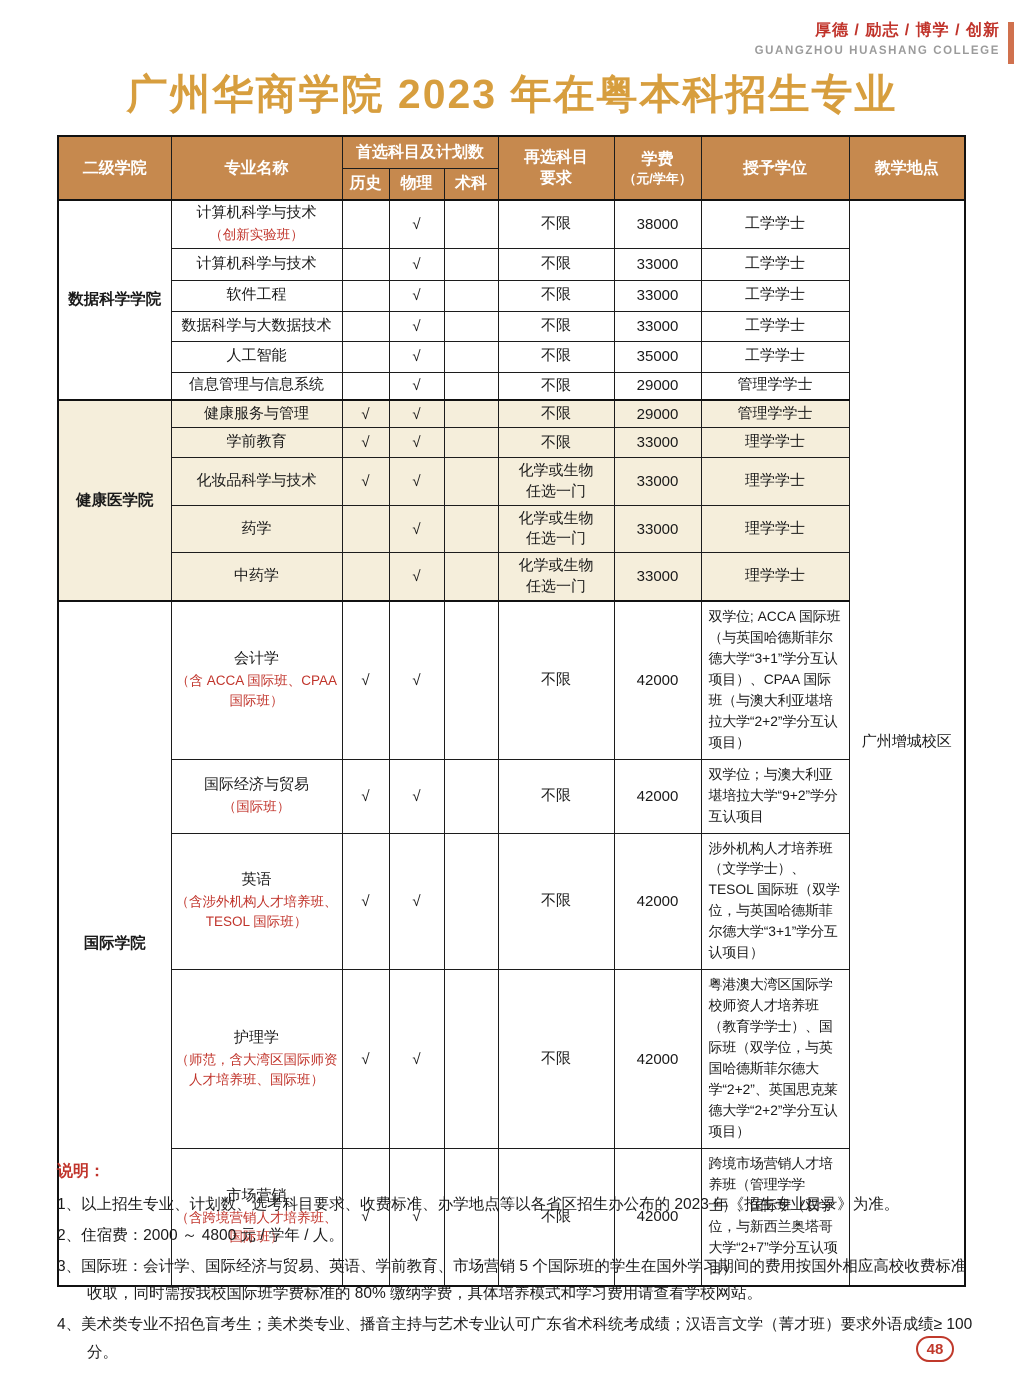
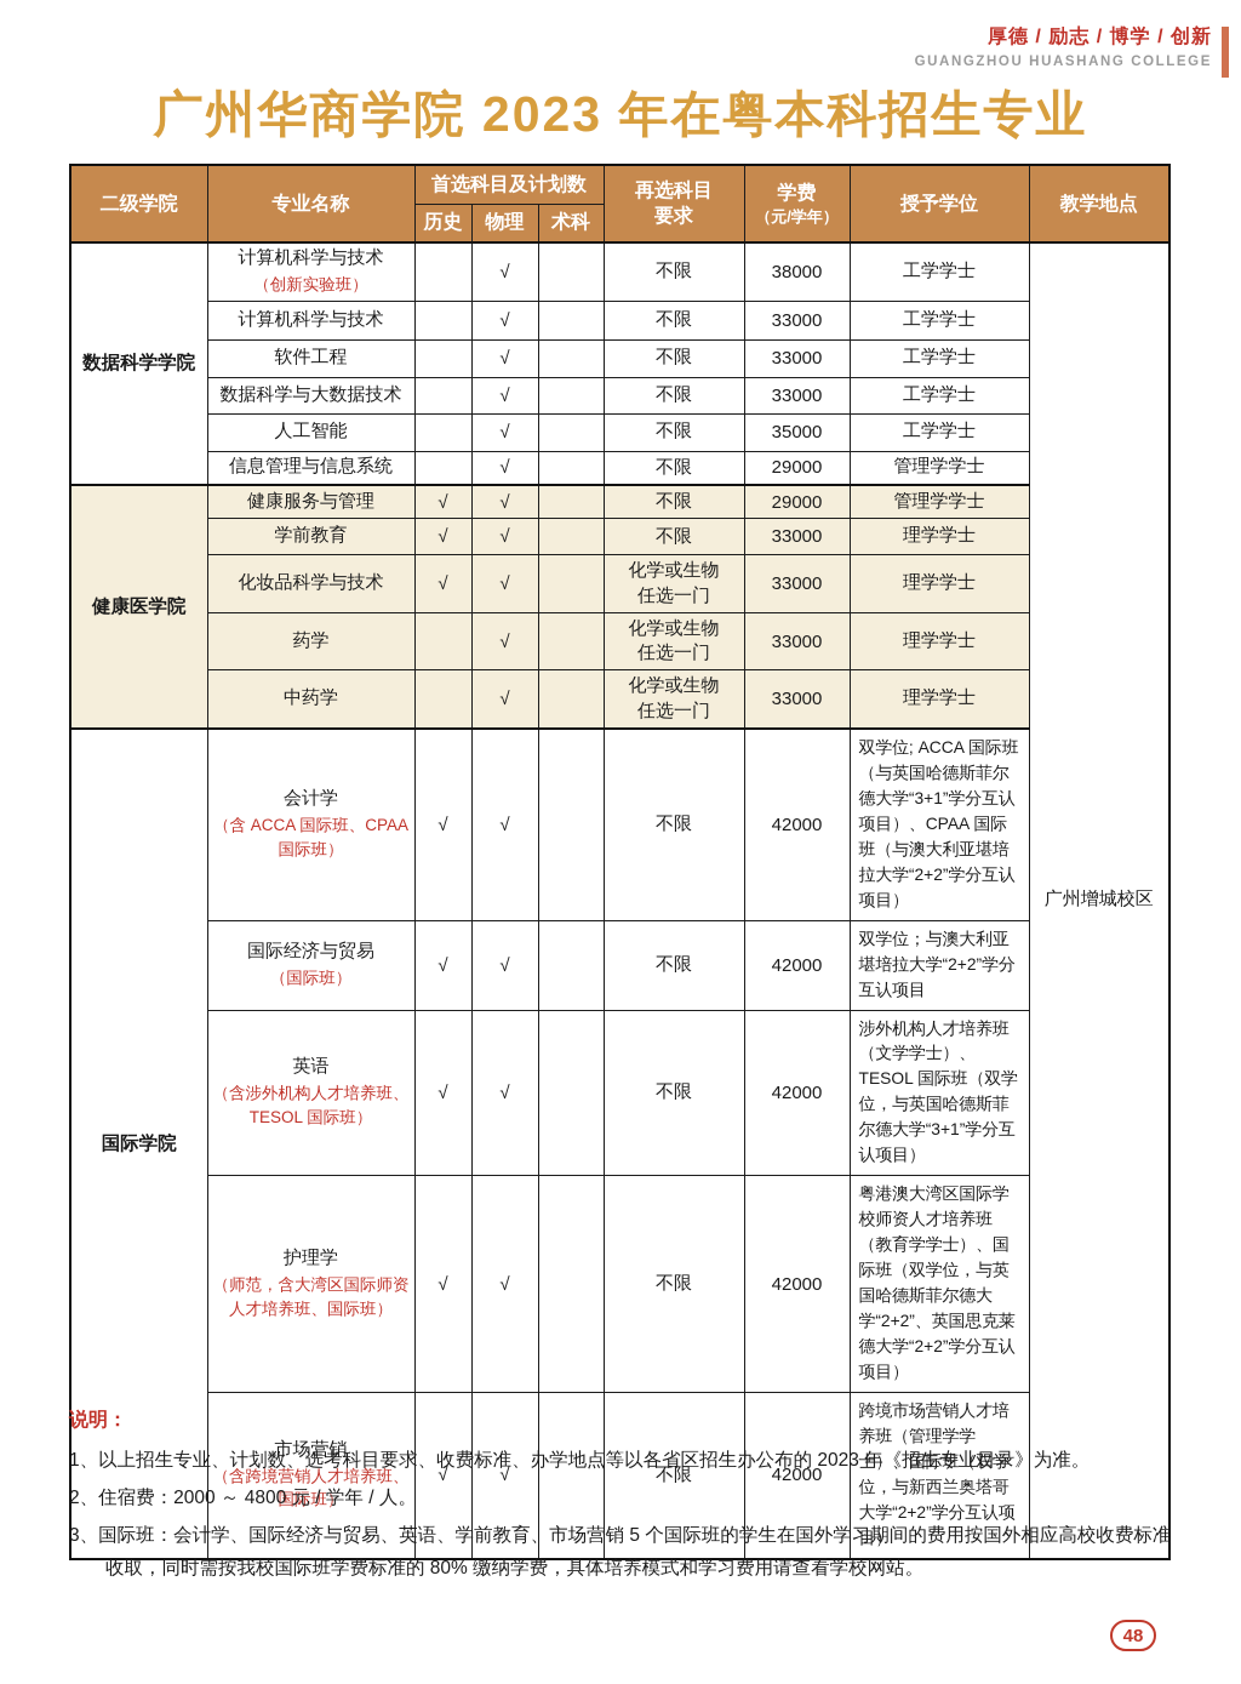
  厚德 / 励志 / 博学 / 创新
  GUANGZHOU HUASHANG COLLEGE
  广州华商学院 2023 年在粤本科招生专业
  二级学院	专业名称	首选科目及计划数	再选科目 要求	学费 （元/学年）	授予学位	教学地点
  历史	物理	术科
  数据科学学院	计算机科学与技术（创新实验班）		√		不限	38000	工学学士	广州增城校区
  计算机科学与技术		√		不限	33000	工学学士
  软件工程		√		不限	33000	工学学士
  数据科学与大数据技术		√		不限	33000	工学学士
  人工智能		√		不限	35000	工学学士
  信息管理与信息系统		√		不限	29000	管理学学士
  健康医学院	健康服务与管理	√	√		不限	29000	管理学学士
  学前教育	√	√		不限	33000	理学学士
  化妆品科学与技术	√	√		化学或生物 任选一门	33000	理学学士
  药学		√		化学或生物 任选一门	33000	理学学士
  中药学		√		化学或生物 任选一门	33000	理学学士
  国际学院	会计学（含 ACCA 国际班、CPAA 国际班）	√	√		不限	42000	双学位; ACCA 国际班（与英国哈德斯菲尔德大学“3+1”学分互认项目）、CPAA 国际班（与澳大利亚堪培拉大学“2+2”学分互认项目）
- 国际经济与贸易（国际班）	√	√		不限	42000	双学位；与澳大利亚堪培拉大学“9+2”学分互认项目
+ 国际经济与贸易（国际班）	√	√		不限	42000	双学位；与澳大利亚堪培拉大学“2+2”学分互认项目
  英语（含涉外机构人才培养班、TESOL 国际班）	√	√		不限	42000	涉外机构人才培养班（文学学士）、TESOL 国际班（双学位，与英国哈德斯菲尔德大学“3+1”学分互认项目）
  护理学（师范，含大湾区国际师资人才培养班、国际班）	√	√		不限	42000	粤港澳大湾区国际学校师资人才培养班（教育学学士）、国际班（双学位，与英国哈德斯菲尔德大学“2+2”、英国思克莱德大学“2+2”学分互认项目）
- 市场营销（含跨境营销人才培养班、国际班）	√	√		不限	42000	跨境市场营销人才培养班（管理学学士）、国际班（双学位，与新西兰奥塔哥大学“2+7”学分互认项目）
+ 市场营销（含跨境营销人才培养班、国际班）	√	√		不限	42000	跨境市场营销人才培养班（管理学学士）、国际班（双学位，与新西兰奥塔哥大学“2+2”学分互认项目）
  说明：
  1、以上招生专业、计划数、选考科目要求、收费标准、办学地点等以各省区招生办公布的 2023 年《招生专业目录》为准。
  2、住宿费：2000 ～ 4800 元 / 学年 / 人。
  3、国际班：会计学、国际经济与贸易、英语、学前教育、市场营销 5 个国际班的学生在国外学习期间的费用按国外相应高校收费标准收取，同时需按我校国际班学费标准的 80% 缴纳学费，具体培养模式和学习费用请查看学校网站。
- 4、美术类专业不招色盲考生；美术类专业、播音主持与艺术专业认可广东省术科统考成绩；汉语言文学（菁才班）要求外语成绩≥ 100 分。
  48
